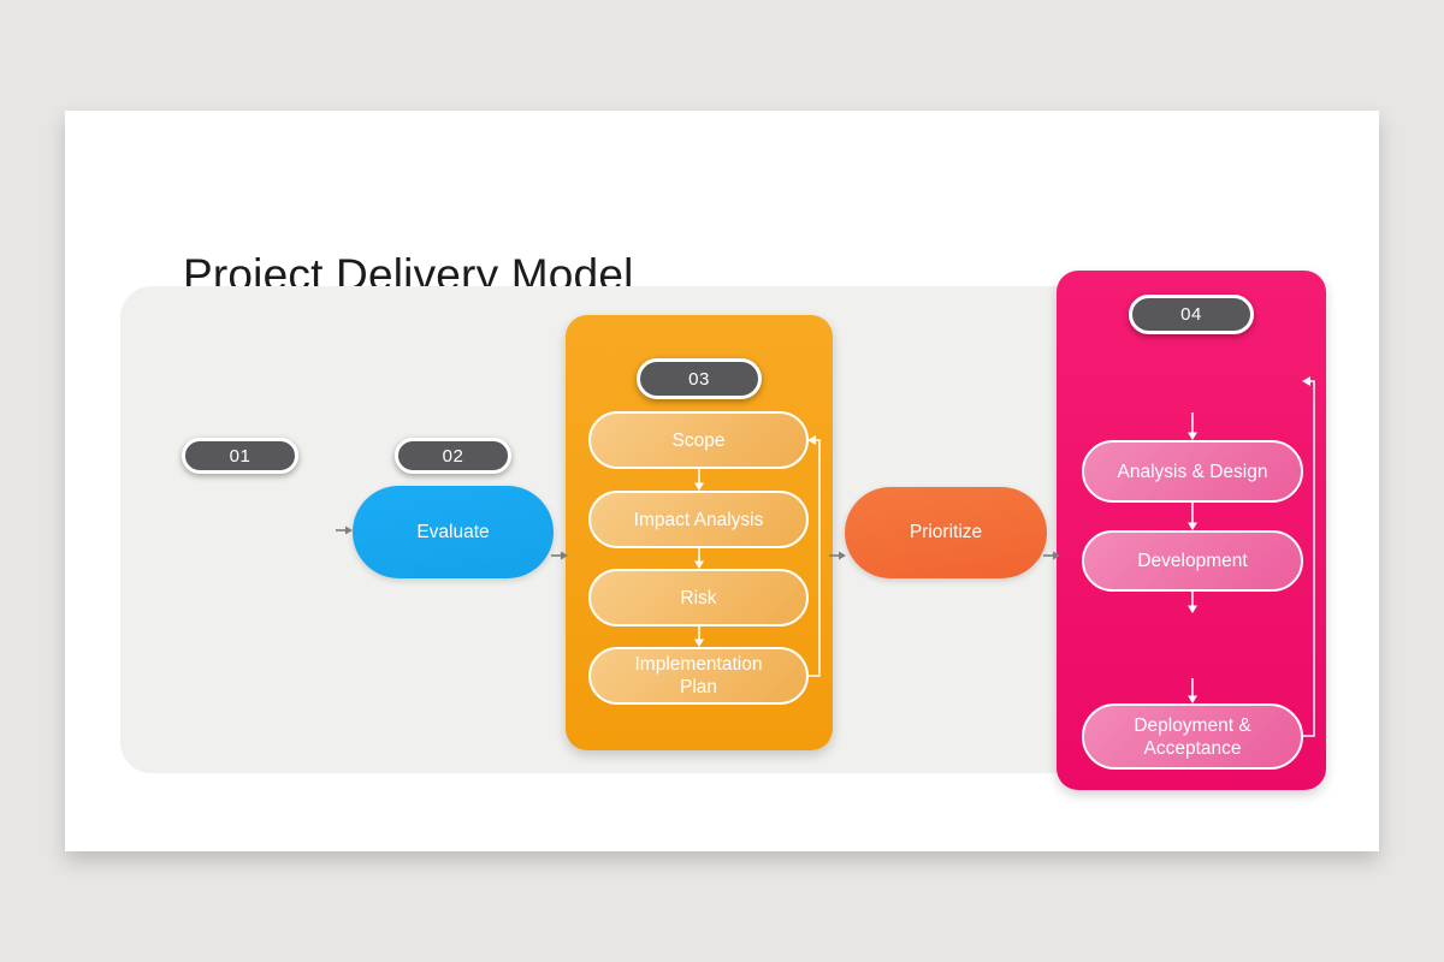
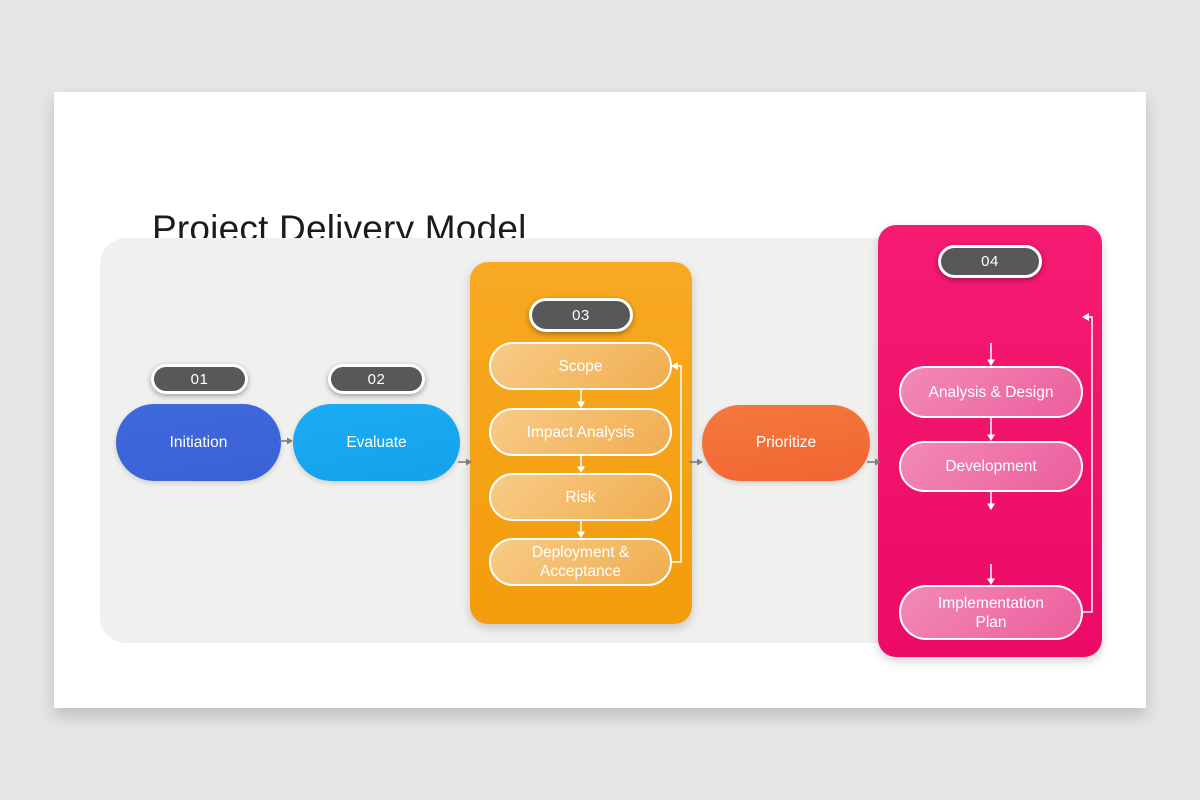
  Project Delivery Model
  01
  02
  03
  04
+ Initiation
  Evaluate
  Prioritize
  Scope
  Impact Analysis
  Risk
- Implementation Plan
+ Deployment & Acceptance
  Analysis & Design
  Development
- Deployment & Acceptance
+ Implementation Plan
